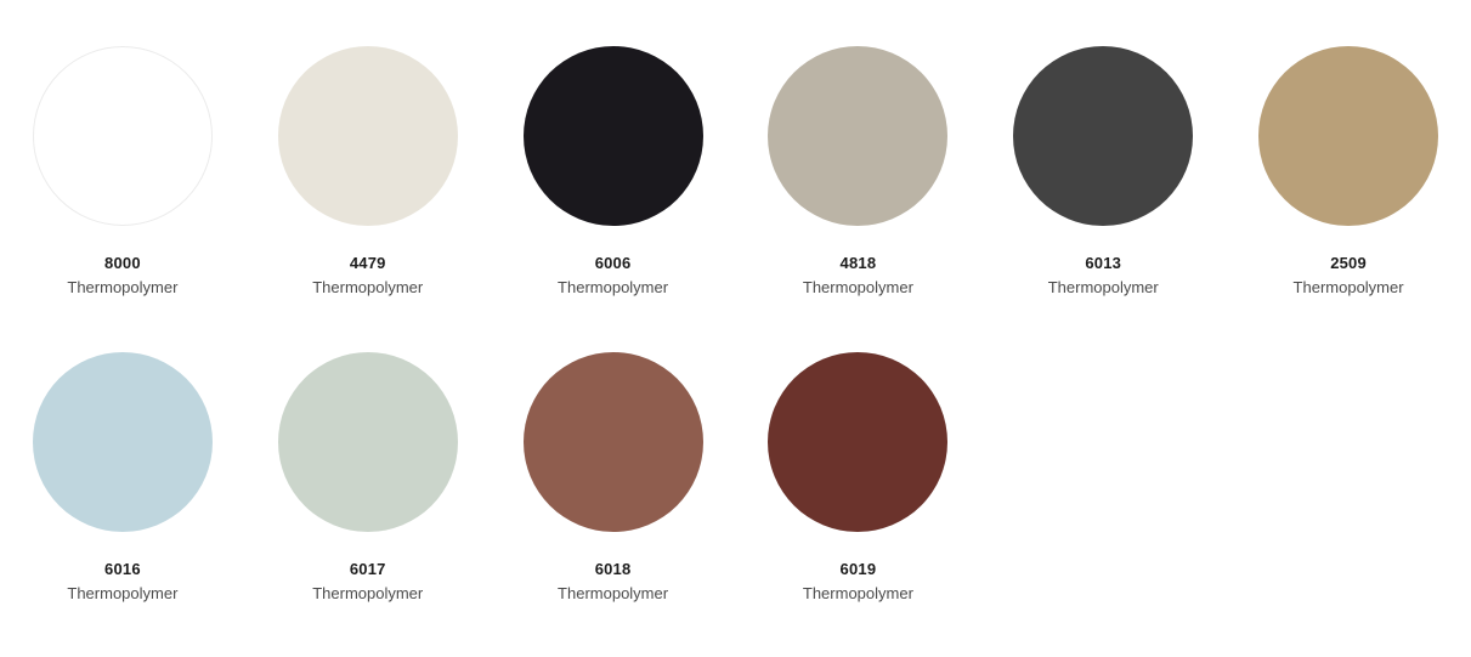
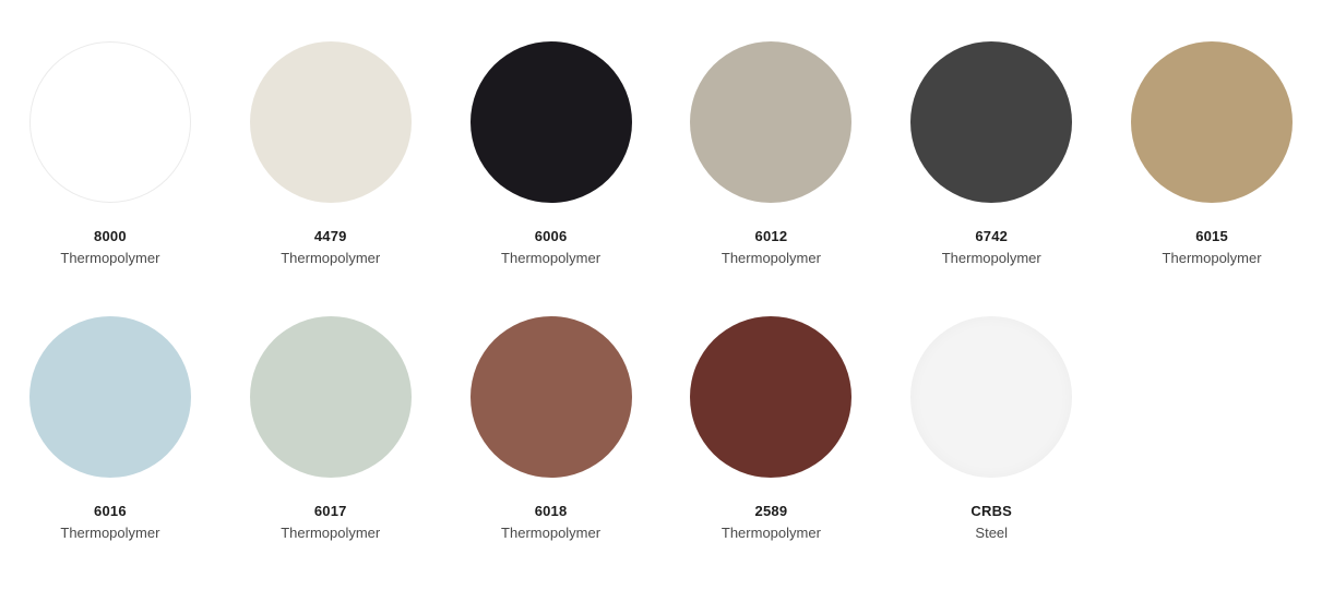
  8000
  Thermopolymer
  4479
  Thermopolymer
  6006
  Thermopolymer
- 4818
+ 6012
  Thermopolymer
- 6013
+ 6742
  Thermopolymer
- 2509
+ 6015
  Thermopolymer
  6016
  Thermopolymer
  6017
  Thermopolymer
  6018
  Thermopolymer
- 6019
+ 2589
  Thermopolymer
+ CRBS
+ Steel
